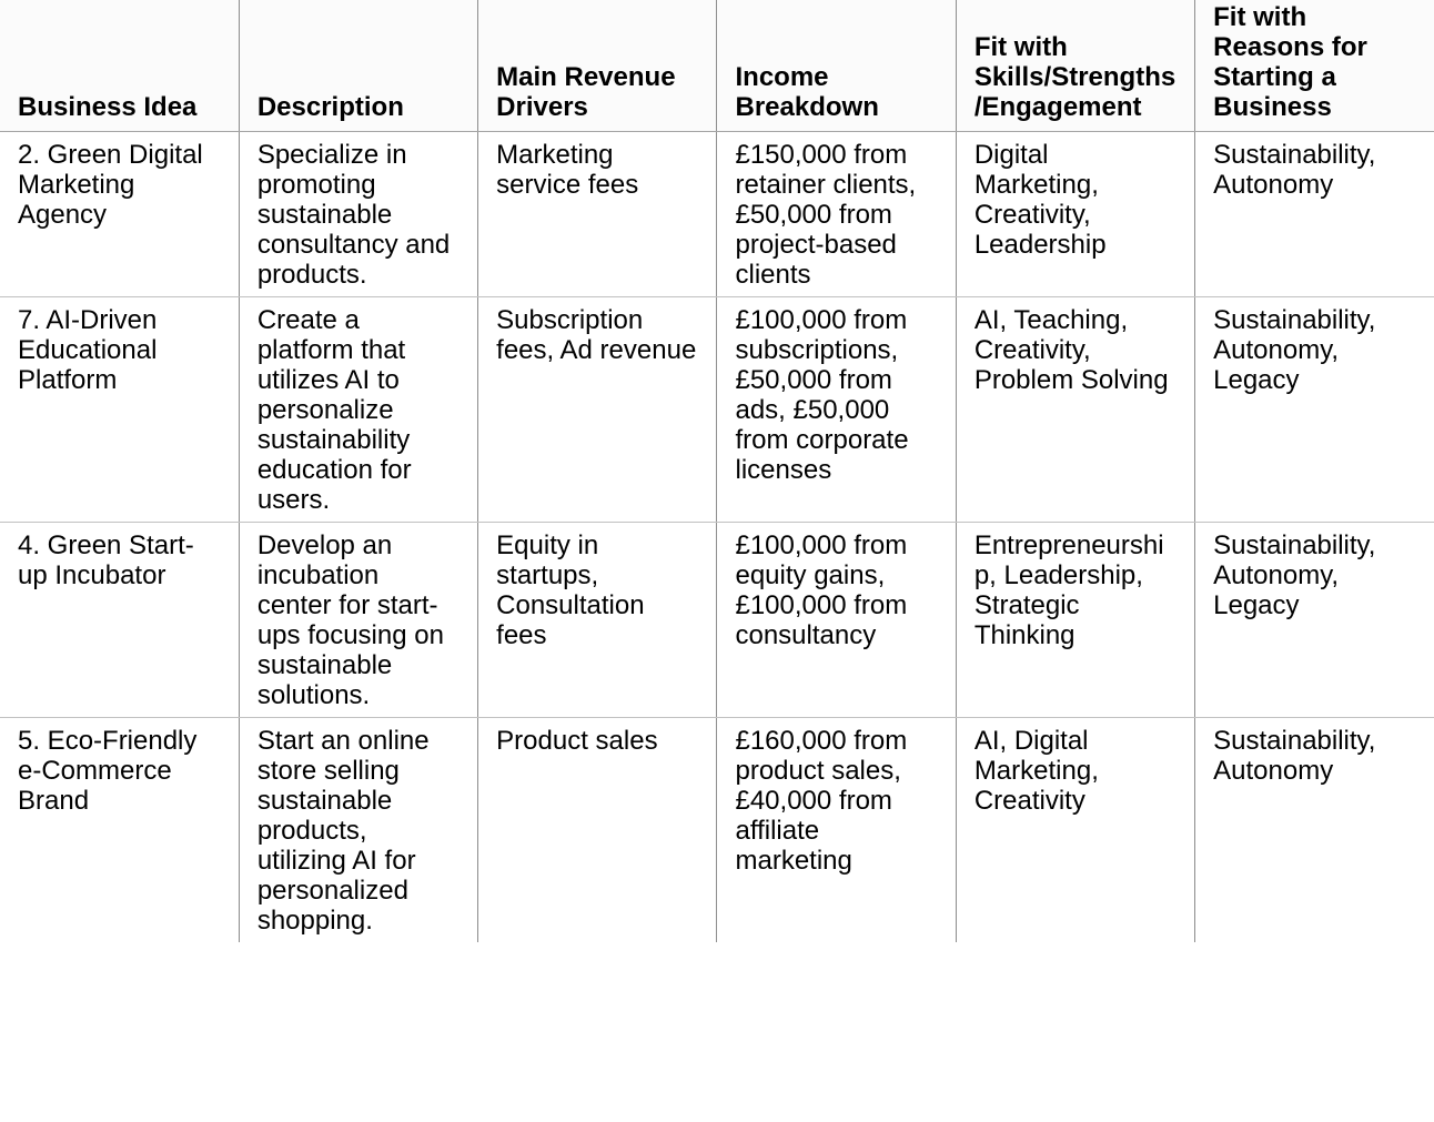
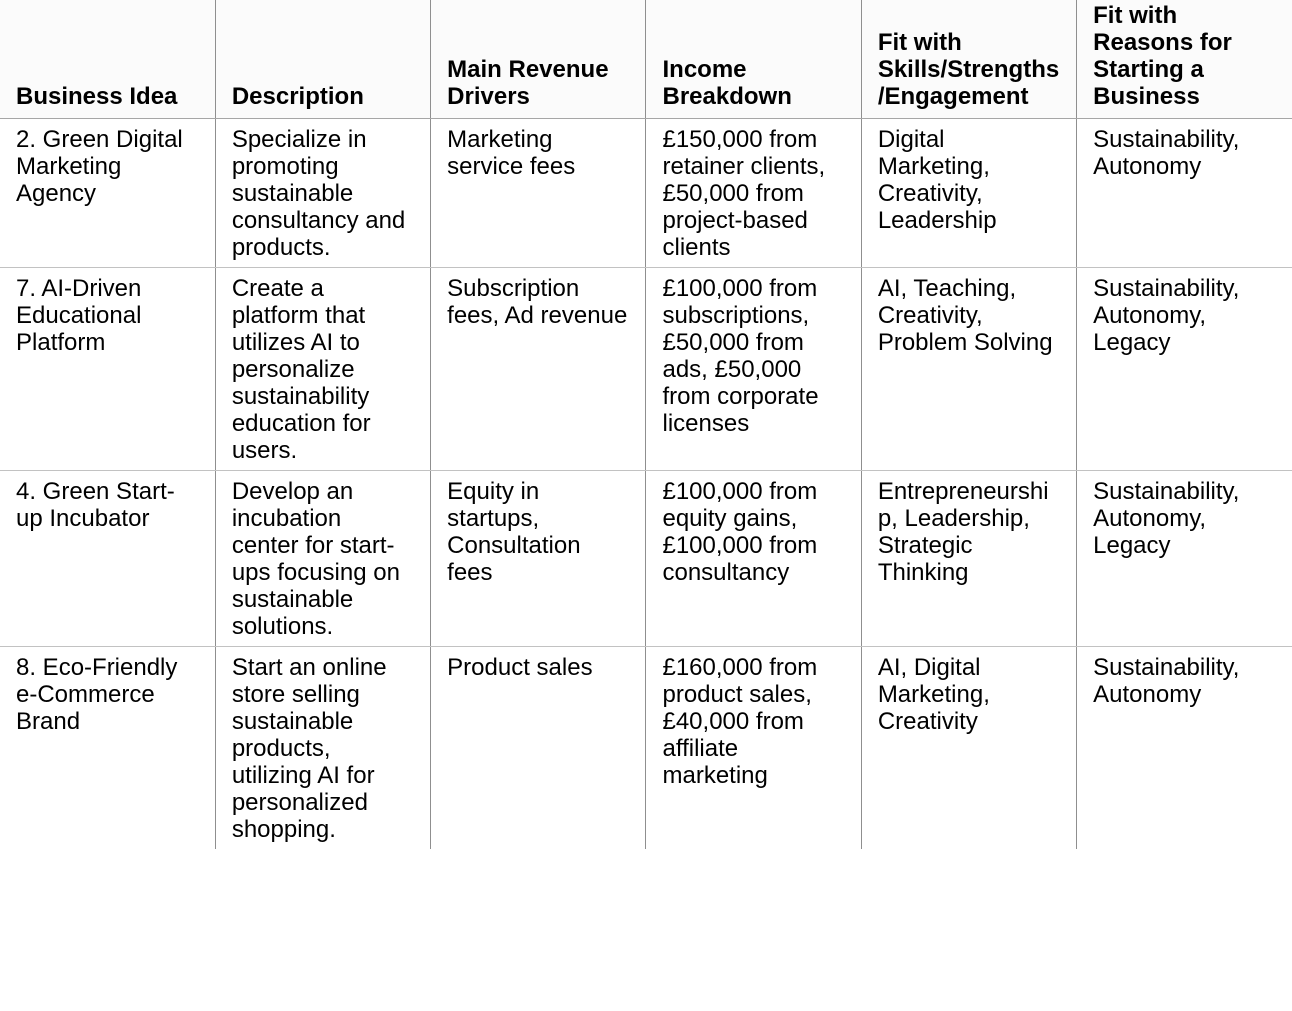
  Business Idea	Description	Main Revenue Drivers	Income Breakdown	Fit with Skills/Strengths/Engagement	Fit with Reasons for Starting a Business
  2. Green Digital Marketing Agency	Specialize in promoting sustainable consultancy and products.	Marketing service fees	£150,000 from retainer clients, £50,000 from project-based clients	Digital Marketing, Creativity, Leadership	Sustainability, Autonomy
  7. AI-Driven Educational Platform	Create a platform that utilizes AI to personalize sustainability education for users.	Subscription fees, Ad revenue	£100,000 from subscriptions, £50,000 from ads, £50,000 from corporate licenses	AI, Teaching, Creativity, Problem Solving	Sustainability, Autonomy, Legacy
  4. Green Start-up Incubator	Develop an incubation center for start-ups focusing on sustainable solutions.	Equity in startups, Consultation fees	£100,000 from equity gains, £100,000 from consultancy	Entrepreneurship, Leadership, Strategic Thinking	Sustainability, Autonomy, Legacy
- 5. Eco-Friendly e-Commerce Brand	Start an online store selling sustainable products, utilizing AI for personalized shopping.	Product sales	£160,000 from product sales, £40,000 from affiliate marketing	AI, Digital Marketing, Creativity	Sustainability, Autonomy
+ 8. Eco-Friendly e-Commerce Brand	Start an online store selling sustainable products, utilizing AI for personalized shopping.	Product sales	£160,000 from product sales, £40,000 from affiliate marketing	AI, Digital Marketing, Creativity	Sustainability, Autonomy
